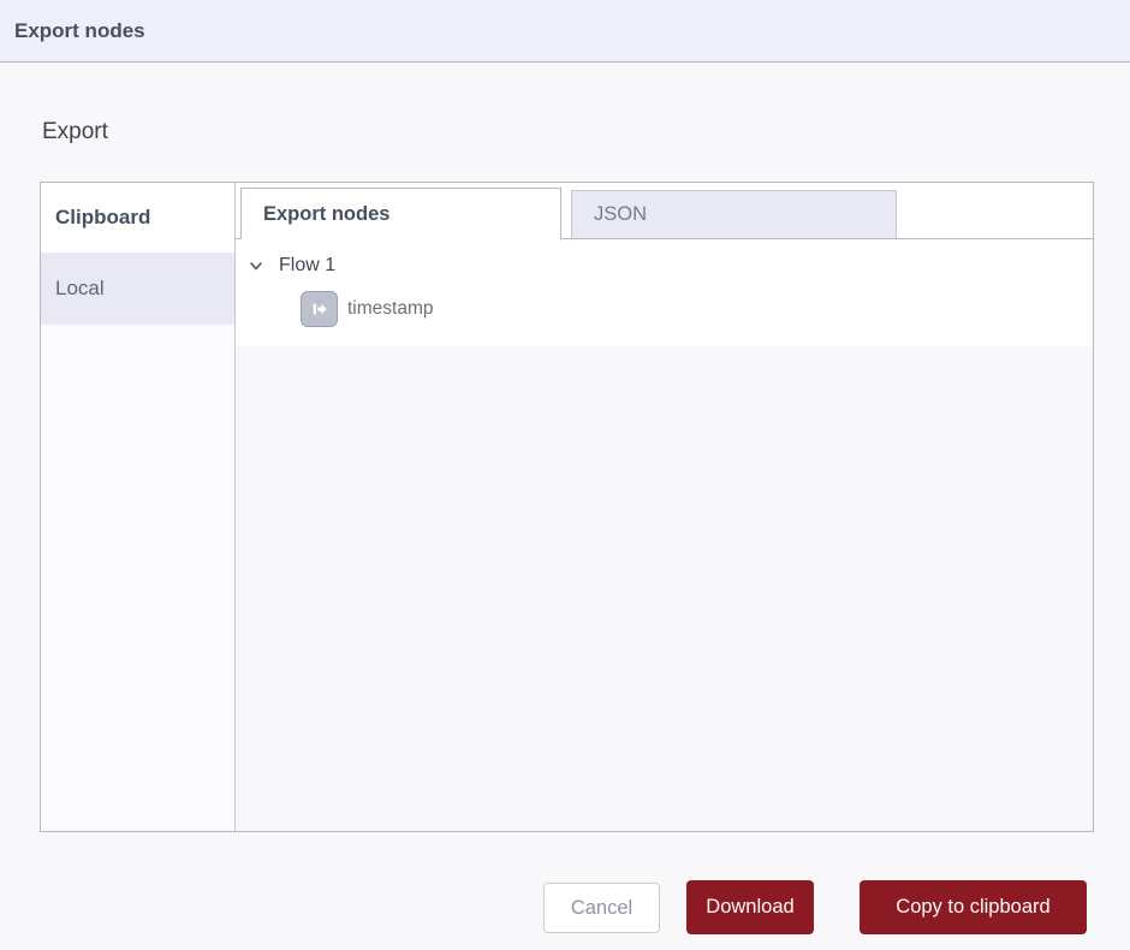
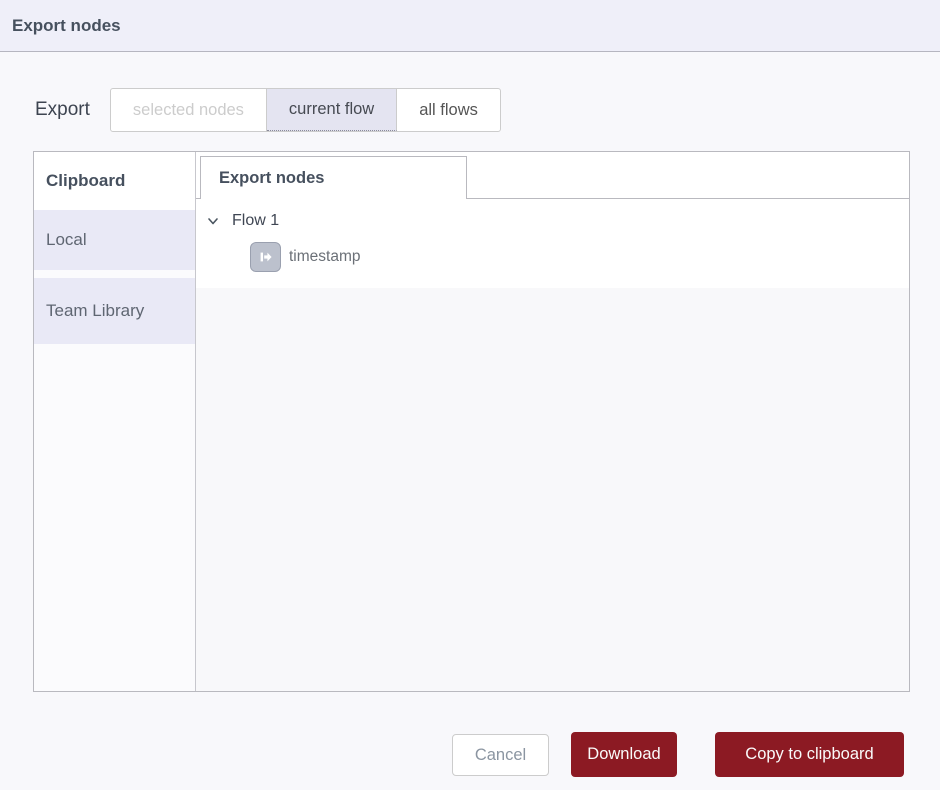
  Export nodes
  Export
+ selected nodes
+ current flow
+ all flows
  Clipboard
  Local
+ Team Library
  Export nodes
- JSON
  Flow 1
  timestamp
  Cancel
  Download
  Copy to clipboard
